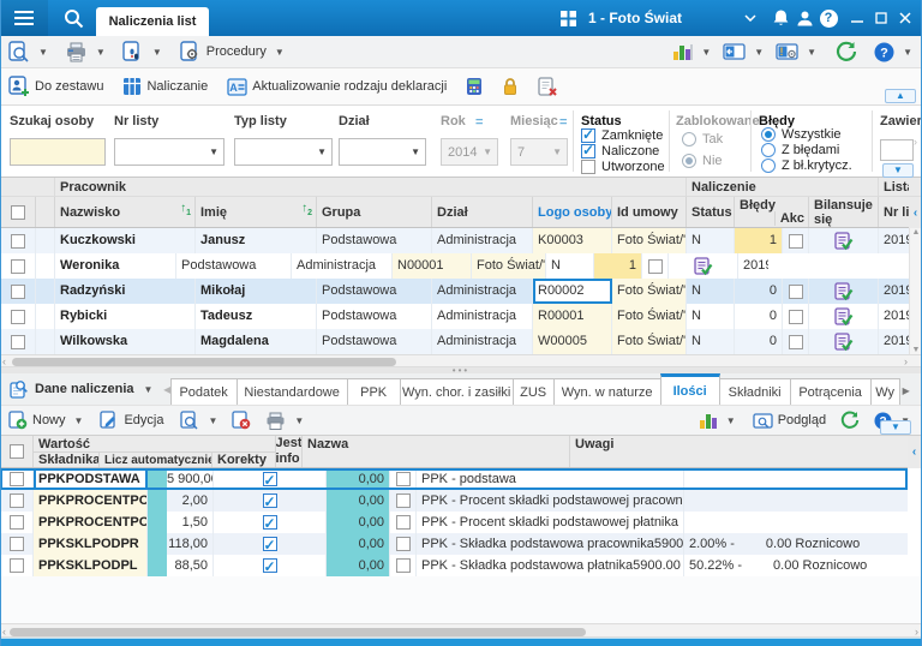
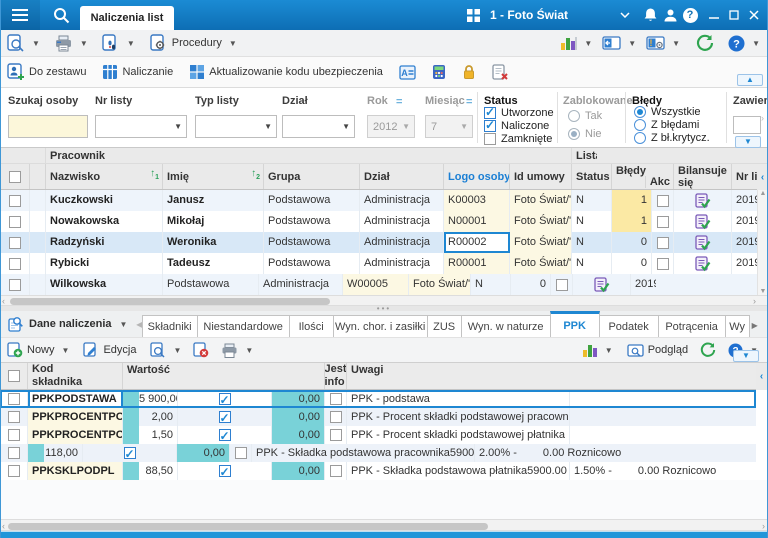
  Naliczenia list
  1 - Foto Świat
  ?
  ▼
  ▼
  ▼
  Procedury
  ▼
  ▼
  ▼
  !
  ▼
  ?
  ▼
  Do zestawu
  Naliczanie
+ Aktualizowanie kodu ubezpieczenia
  A
- Aktualizowanie rodzaju deklaracji
  ▲
  Szukaj osoby
  Nr listy
  ▼
  Typ listy
  ▼
  Dział
  ▼
  Rok
  =
- 2014
+ 2012
  ▼
  Miesiąc
  =
  7
  ▼
  Status
- Zamknięte
+ Utworzone
  Naliczone
- Utworzone
+ Zamknięte
  Zablokowane
  Tak
  Nie
  Błędy
  Wszystkie
  Z błędami
  Z bł.krytycz.
  Zawier
  ›
  ▼
  Pracownik
- Naliczenie
  List
  Nazwisko
  Imię
  Grupa
  Dział
  Logo osoby
  Id umowy
  Status
  Błędy
  Akc
  Bilansuje
  się
  Nr li
  ‹
  Kuczkowski
  Janusz
  Podstawowa
  Administracja
  K00003
  Foto Świat/'
  N
  1
  201
+ Nowakowska
- Weronika
+ Mikołaj
  Podstawowa
  Administracja
  N00001
  Foto Świat/'
  N
  1
  201
  Radzyński
- Mikołaj
+ Weronika
  Podstawowa
  Administracja
  R00002
  Foto Świat/'
  N
  0
  201
  Rybicki
  Tadeusz
  Podstawowa
  Administracja
  R00001
  Foto Świat/'
  N
  0
  201
  Wilkowska
- Magdalena
  Podstawowa
  Administracja
  W00005
  Foto Świat/'
  N
  0
  201
  ‹
  ›
  •••
  Dane naliczenia
  ▼
  ◀
- Podatek
+ Składniki
  Niestandardowe
- PPK
+ Ilości
  Wyn. chor. i zasiłki
  ZUS
  Wyn. w naturze
- Ilości
+ PPK
- Składniki
+ Podatek
  Potrącenia
  Wy
  ▶
  Nowy
  ▼
  Edycja
  ▼
  ▼
  ▼
  Podgląd
  ▼
+ Kod
+ składnika
  Wartość
- Składnika
- Licz automatycznie
- Korekty
  Jest
  info
- Nazwa
  Uwagi
  ‹
  PPKPODSTAWA
  5 900,0
  0,00
  PPK - podstawa
  PPKPROCENTPO
  2,00
  0,00
  PPK - Procent składki podstawowej pracown
  PPKPROCENTPO
  1,50
  0,00
  PPK - Procent składki podstawowej płatnika
- PPKSKLPODPR
  118,00
  0,00
  PPK - Składka podstawowa pracownika
  2.00% -
  0.00 Roznicowo
  PPKSKLPODPL
  88,50
  0,00
  PPK - Składka podstawowa płatnika
  5900.00
- 50.22% -
+ 1.50% -
  0.00 Roznicowo
  ‹
  ›
